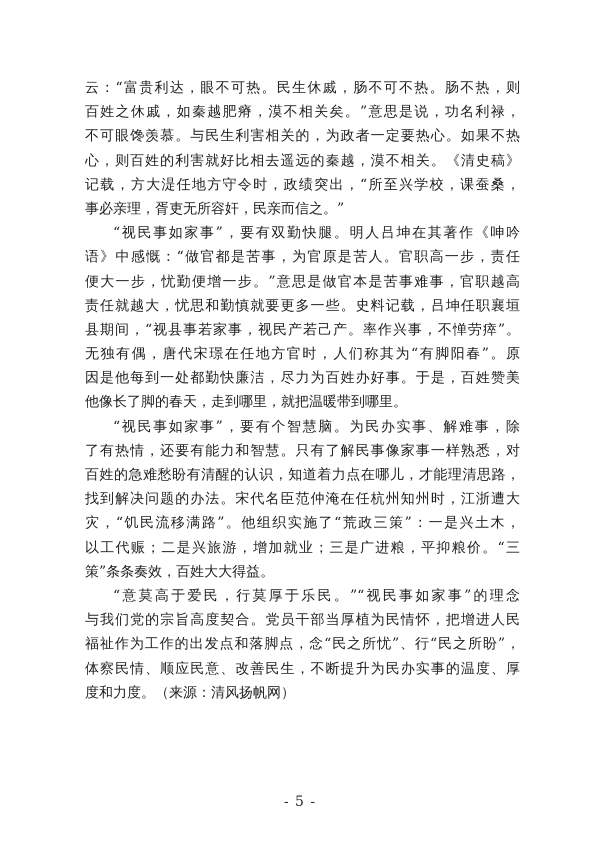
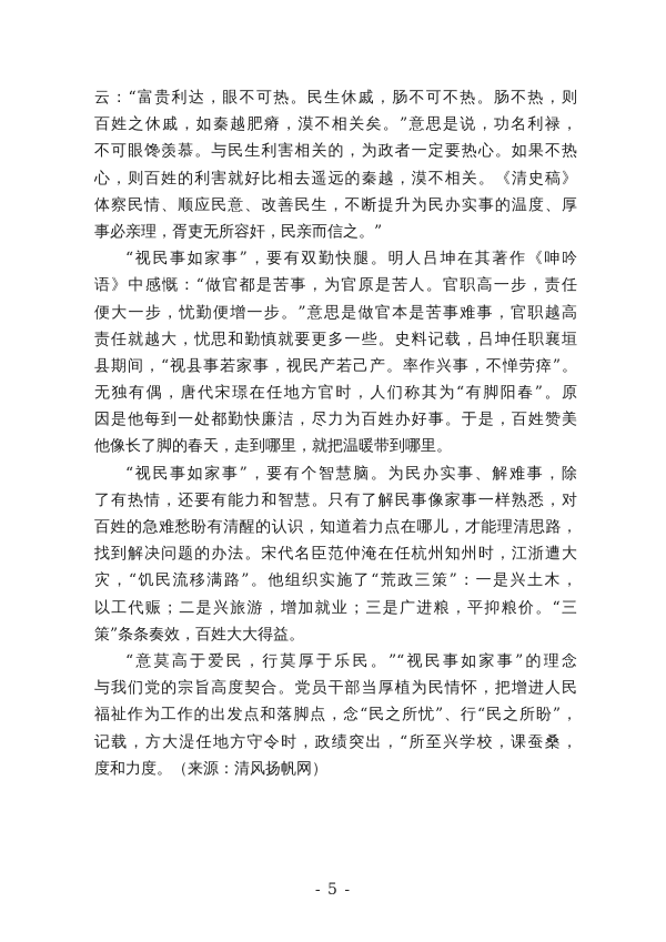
  云：“富贵利达，眼不可热。民生休戚，肠不可不热。肠不热，则
  百姓之休戚，如秦越肥瘠，漠不相关矣。”意思是说，功名利禄，
  不可眼馋羡慕。与民生利害相关的，为政者一定要热心。如果不热
  心，则百姓的利害就好比相去遥远的秦越，漠不相关。《清史稿》
- 记载，方大湜任地方守令时，政绩突出，“所至兴学校，课蚕桑，
+ 体察民情、顺应民意、改善民生，不断提升为民办实事的温度、厚
  事必亲理，胥吏无所容奸，民亲而信之。”
  “视民事如家事”，要有双勤快腿。明人吕坤在其著作《呻吟
  语》中感慨：“做官都是苦事，为官原是苦人。官职高一步，责任
  便大一步，忧勤便增一步。”意思是做官本是苦事难事，官职越高
  责任就越大，忧思和勤慎就要更多一些。史料记载，吕坤任职襄垣
  县期间，“视县事若家事，视民产若己产。率作兴事，不惮劳瘁”。
  无独有偶，唐代宋璟在任地方官时，人们称其为“有脚阳春”。原
  因是他每到一处都勤快廉洁，尽力为百姓办好事。于是，百姓赞美
  他像长了脚的春天，走到哪里，就把温暖带到哪里。
  “视民事如家事”，要有个智慧脑。为民办实事、解难事，除
  了有热情，还要有能力和智慧。只有了解民事像家事一样熟悉，对
  百姓的急难愁盼有清醒的认识，知道着力点在哪儿，才能理清思路，
  找到解决问题的办法。宋代名臣范仲淹在任杭州知州时，江浙遭大
  灾，“饥民流移满路”。他组织实施了“荒政三策”：一是兴土木，
  以工代赈；二是兴旅游，增加就业；三是广进粮，平抑粮价。“三
  策”条条奏效，百姓大大得益。
  “意莫高于爱民，行莫厚于乐民。”“视民事如家事”的理念
  与我们党的宗旨高度契合。党员干部当厚植为民情怀，把增进人民
  福祉作为工作的出发点和落脚点，念“民之所忧”、行“民之所盼”，
- 体察民情、顺应民意、改善民生，不断提升为民办实事的温度、厚
+ 记载，方大湜任地方守令时，政绩突出，“所至兴学校，课蚕桑，
  度和力度。（来源：清风扬帆网）
  - 5 -
